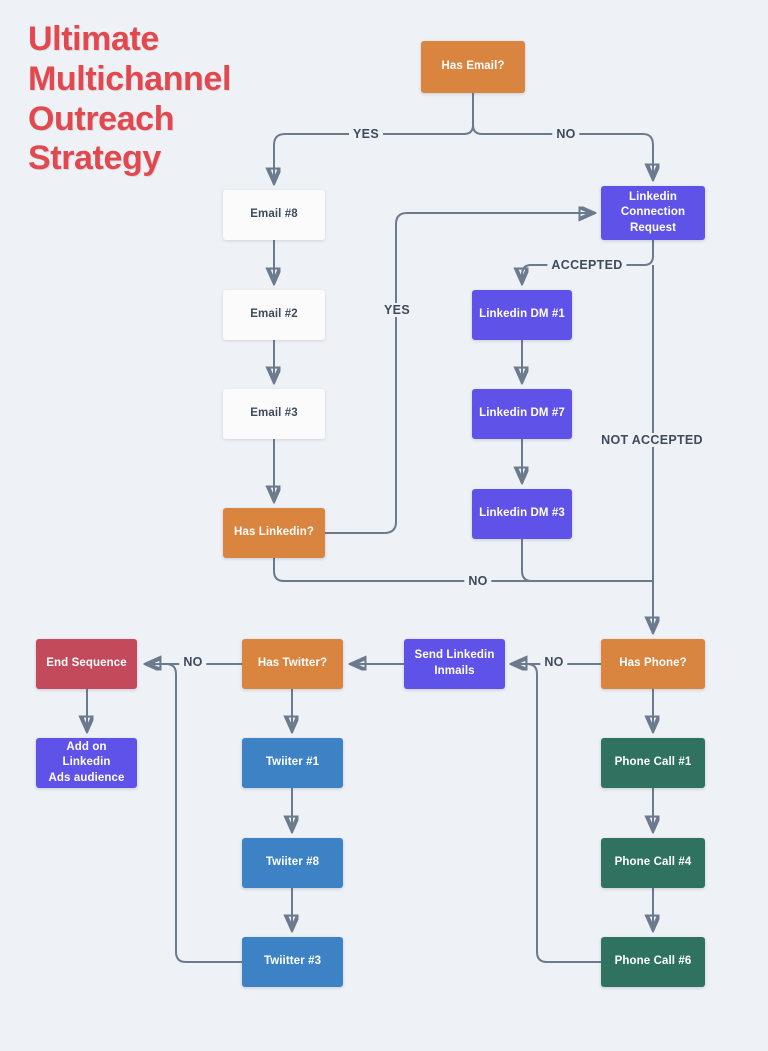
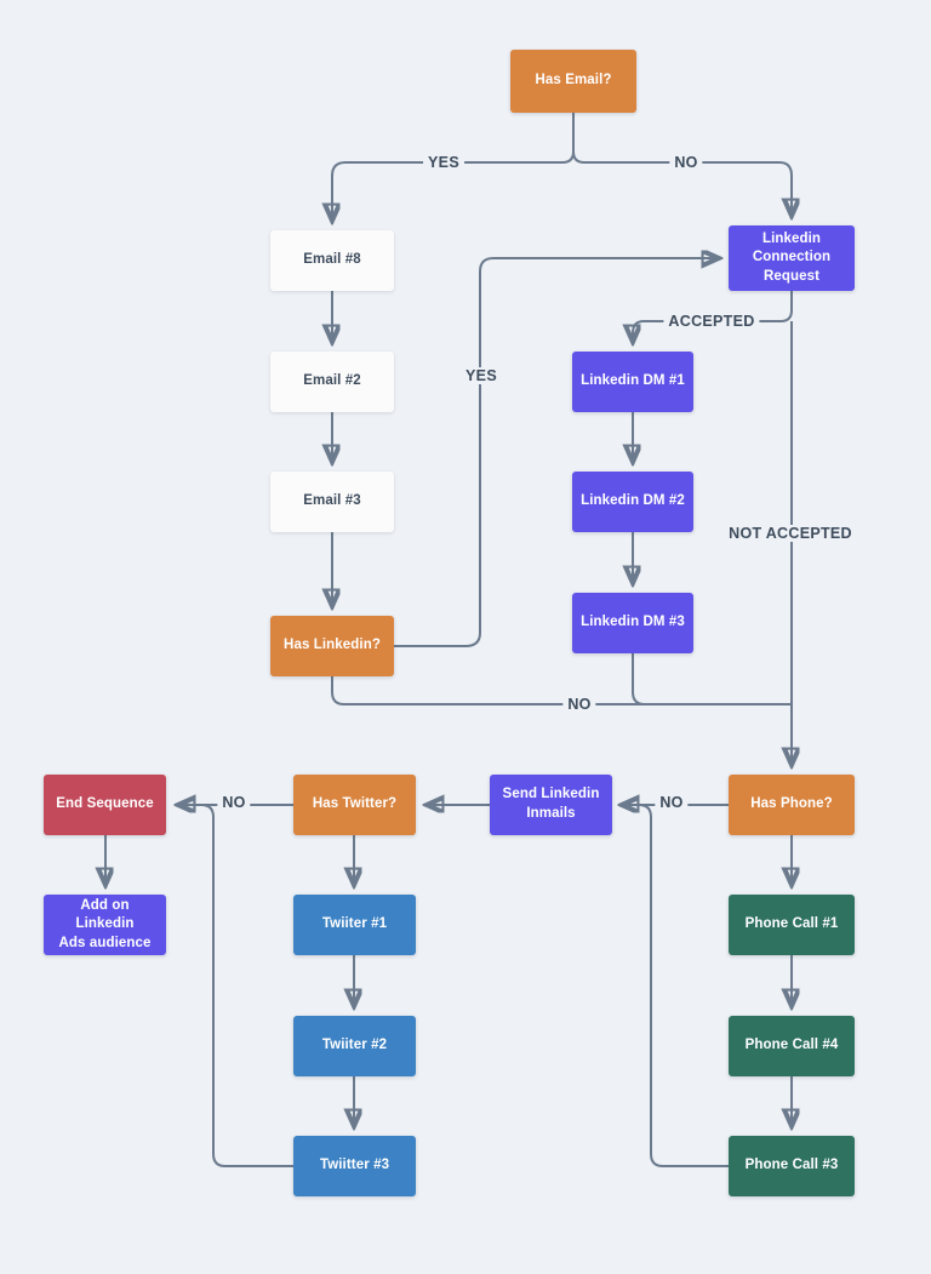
- Ultimate
- Multichannel
- Outreach
- Strategy
  Has Email?
  Email #8
  Email #2
  Email #3
  Has Linkedin?
  Linkedin
  Connection
  Request
  Linkedin DM #1
- Linkedin DM #7
+ Linkedin DM #2
  Linkedin DM #3
  Has Phone?
  Phone Call #1
  Phone Call #4
- Phone Call #6
+ Phone Call #3
  Send Linkedin
  Inmails
  Has Twitter?
  Twiiter #1
- Twiiter #8
+ Twiiter #2
  Twiitter #3
  End Sequence
  Add on Linkedin
  Ads audience
  YES
  NO
  ACCEPTED
  YES
  NOT ACCEPTED
  NO
  NO
  NO
